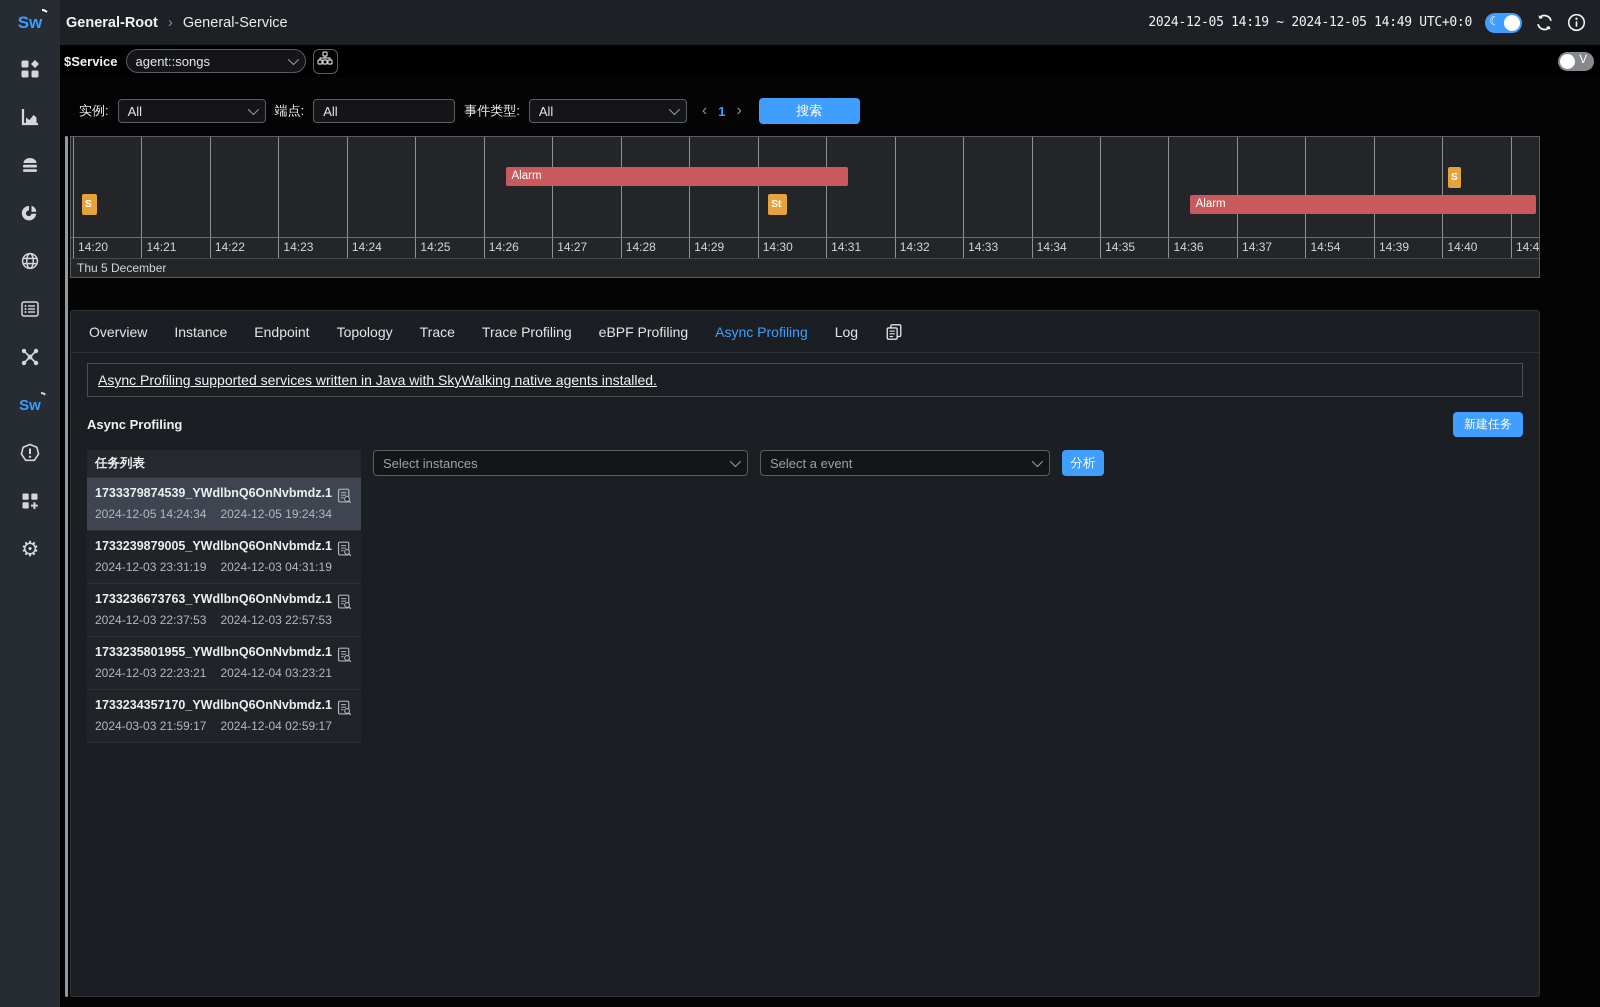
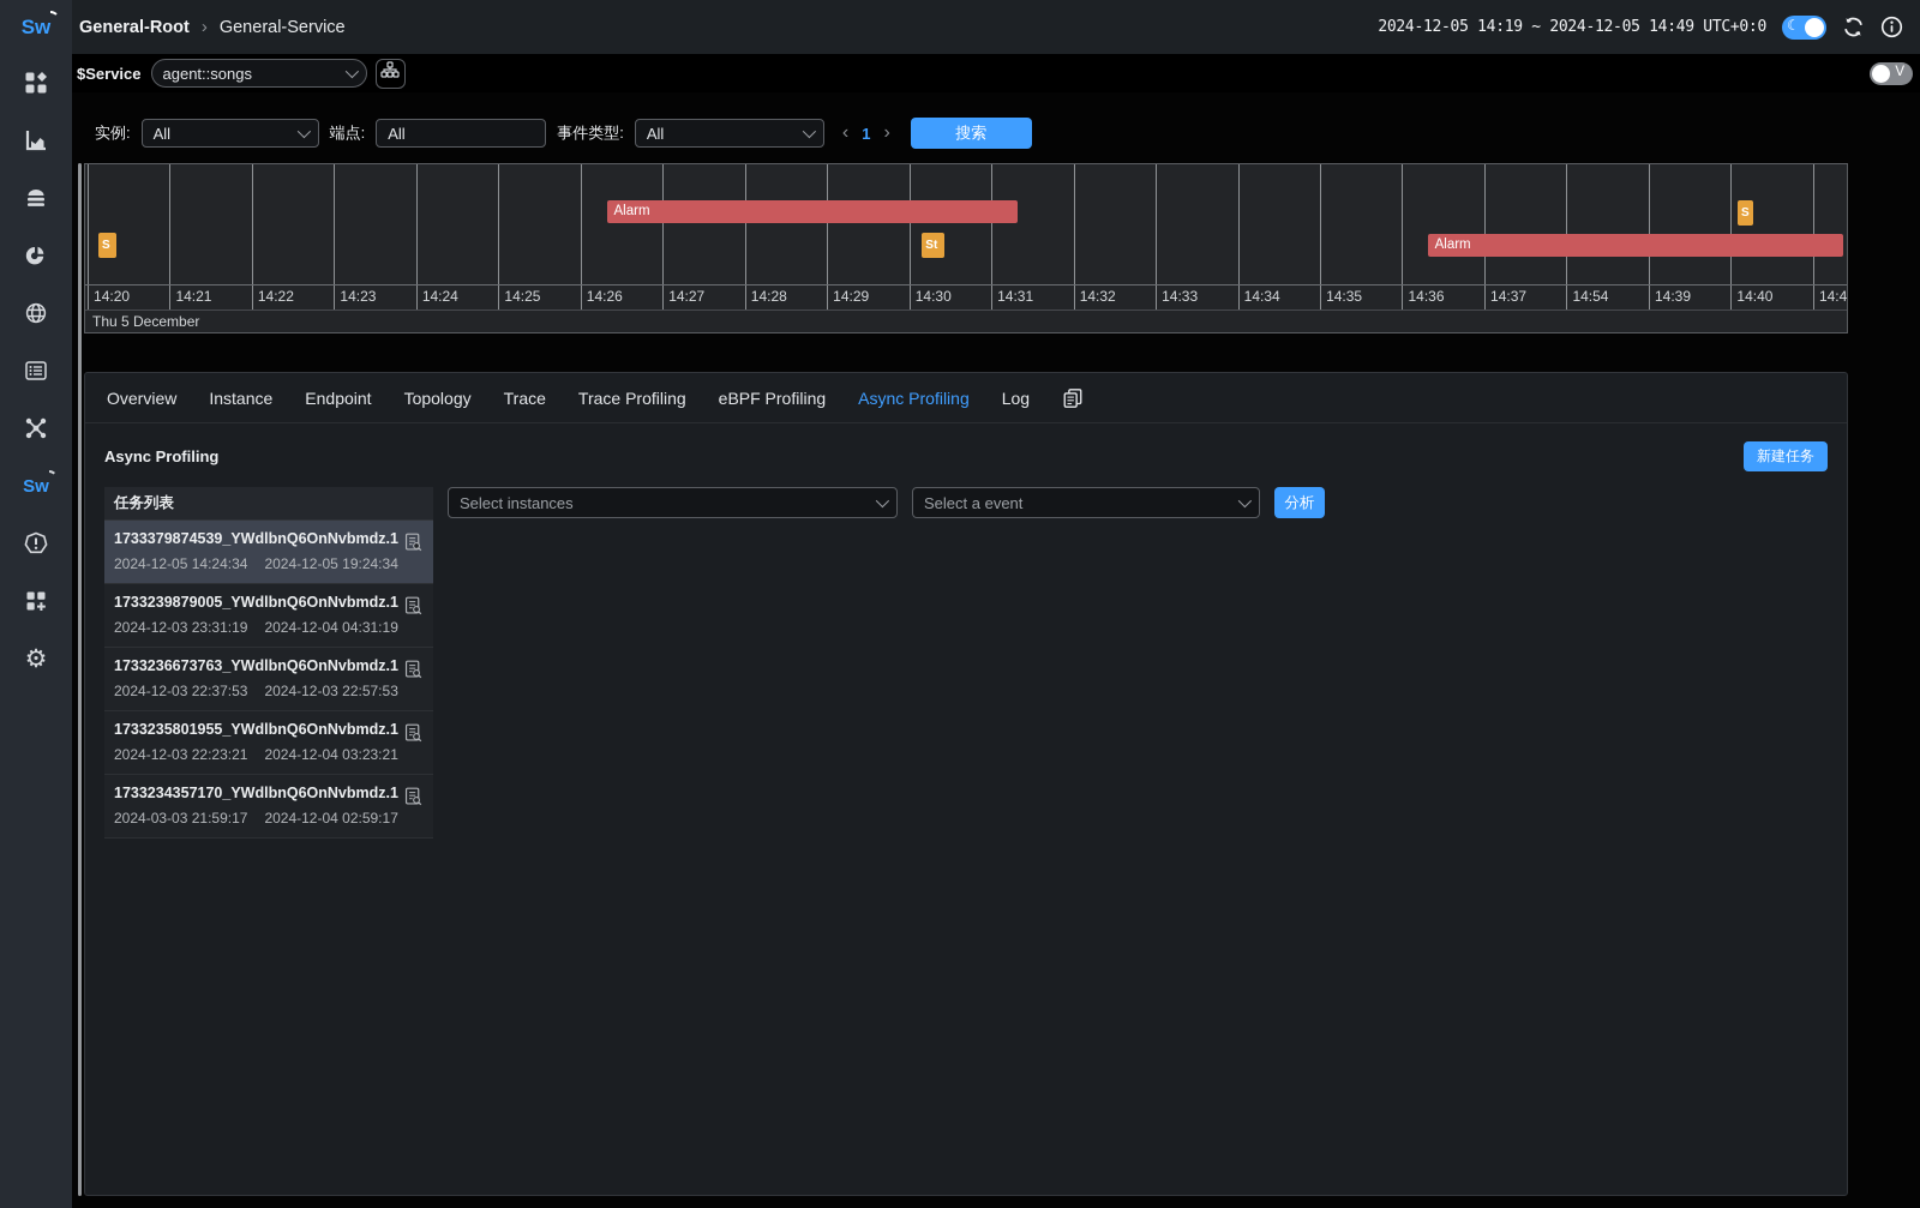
  Sw
  Sw
  ⚙
  General-Root
  ›
  General-Service
  2024-12-05 14:19 ~ 2024-12-05 14:49 UTC+0:0
  ☾
  $Service
  agent::songs
  V
  实例:
  All
  端点:
  All
  事件类型:
  All
  ‹
  1
  ›
  搜索
  Alarm
  Alarm
  S
  St
  S
  14:20
  14:21
  14:22
  14:23
  14:24
  14:25
  14:26
  14:27
  14:28
  14:29
  14:30
  14:31
  14:32
  14:33
  14:34
  14:35
  14:36
  14:37
  14:54
  14:39
  14:40
  14:4
  Thu 5 December
  Overview
  Instance
  Endpoint
  Topology
  Trace
  Trace Profiling
  eBPF Profiling
  Async Profiling
  Log
- Async Profiling supported services written in Java with SkyWalking native agents installed.
  Async Profiling
  新建任务
  任务列表
  1733379874539_YWdlbnQ6OnNvbmdz.1
  2024-12-05 14:24:34
  2024-12-05 19:24:34
  1733239879005_YWdlbnQ6OnNvbmdz.1
  2024-12-03 23:31:19
- 2024-12-03 04:31:19
+ 2024-12-04 04:31:19
  1733236673763_YWdlbnQ6OnNvbmdz.1
  2024-12-03 22:37:53
  2024-12-03 22:57:53
  1733235801955_YWdlbnQ6OnNvbmdz.1
  2024-12-03 22:23:21
  2024-12-04 03:23:21
  1733234357170_YWdlbnQ6OnNvbmdz.1
  2024-03-03 21:59:17
  2024-12-04 02:59:17
  Select instances
  Select a event
  分析
